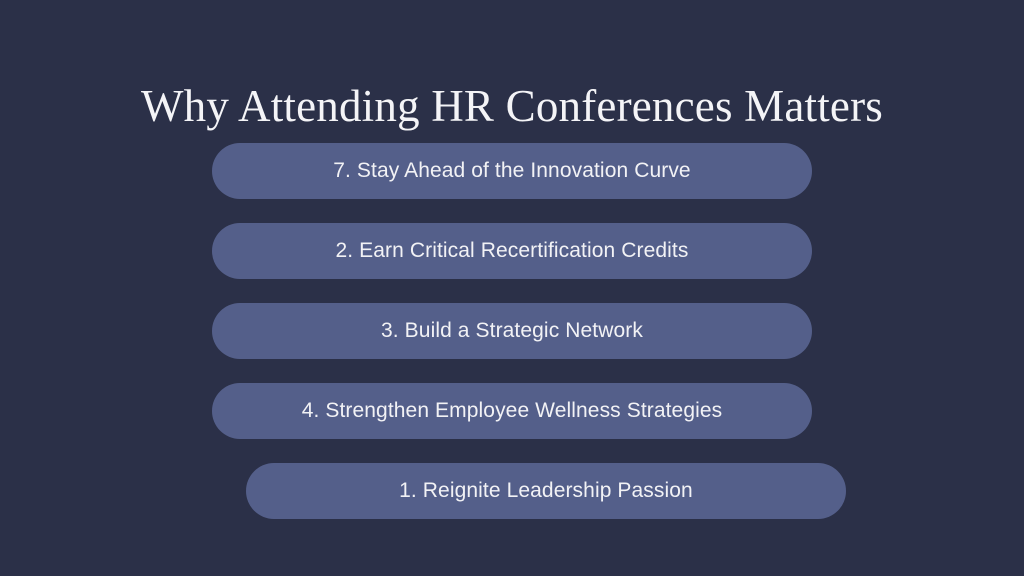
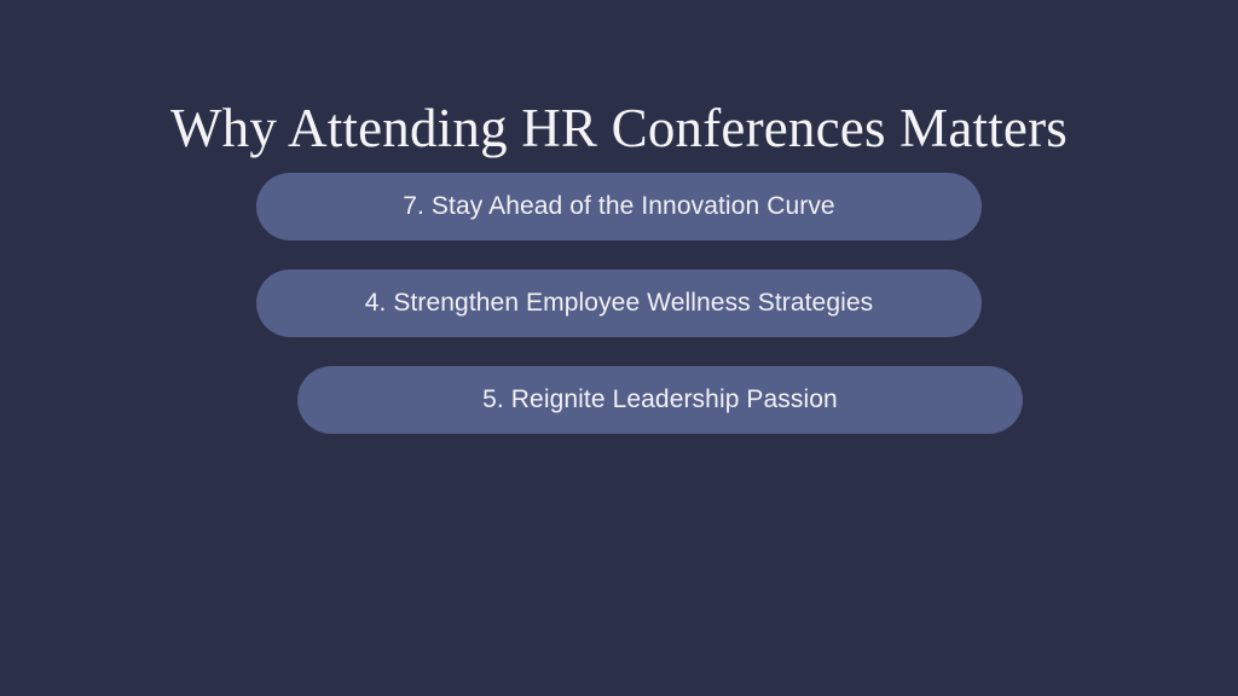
  Why Attending HR Conferences Matters
  7. Stay Ahead of the Innovation Curve
- 2. Earn Critical Recertification Credits
- 3. Build a Strategic Network
  4. Strengthen Employee Wellness Strategies
- 1. Reignite Leadership Passion
+ 5. Reignite Leadership Passion
